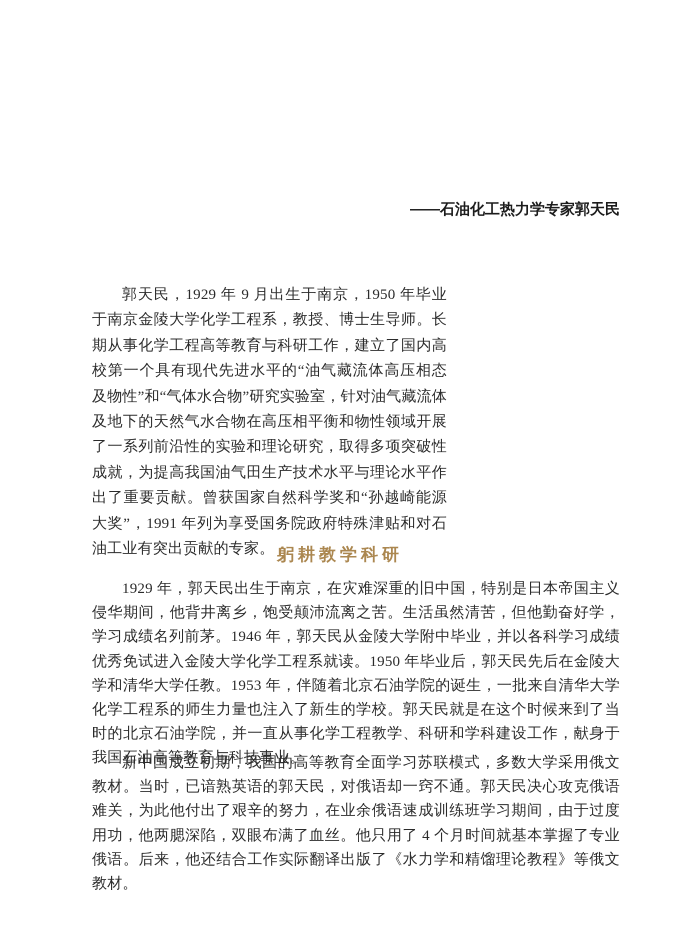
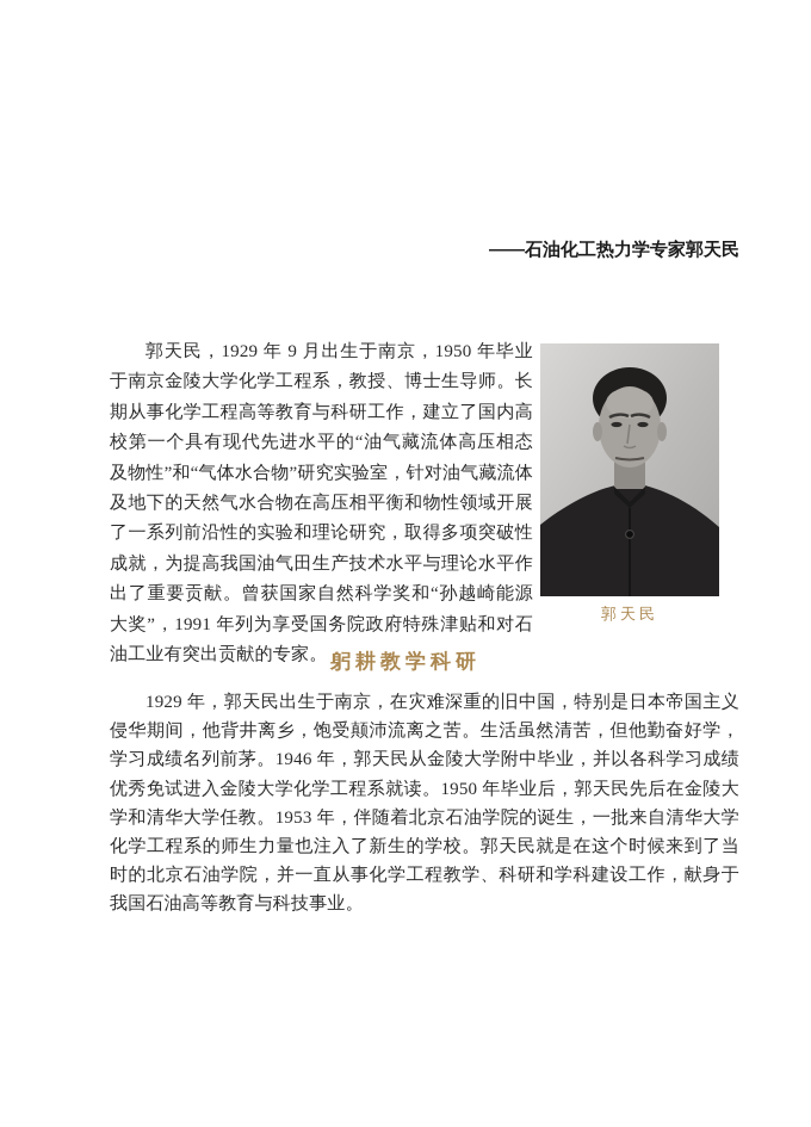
  ——石油化工热力学专家郭天民
  郭天民，1929 年 9 月出生于南京，1950 年毕业于南京金陵大学化学工程系，教授、博士生导师。长期从事化学工程高等教育与科研工作，建立了国内高校第一个具有现代先进水平的“油气藏流体高压相态及物性”和“气体水合物”研究实验室，针对油气藏流体及地下的天然气水合物在高压相平衡和物性领域开展了一系列前沿性的实验和理论研究，取得多项突破性成就，为提高我国油气田生产技术水平与理论水平作出了重要贡献。曾获国家自然科学奖和“孙越崎能源大奖”，1991 年列为享受国务院政府特殊津贴和对石油工业有突出贡献的专家。
+ 郭天民
  躬耕教学科研
  1929 年，郭天民出生于南京，在灾难深重的旧中国，特别是日本帝国主义侵华期间，他背井离乡，饱受颠沛流离之苦。生活虽然清苦，但他勤奋好学，学习成绩名列前茅。1946 年，郭天民从金陵大学附中毕业，并以各科学习成绩优秀免试进入金陵大学化学工程系就读。1950 年毕业后，郭天民先后在金陵大学和清华大学任教。1953 年，伴随着北京石油学院的诞生，一批来自清华大学化学工程系的师生力量也注入了新生的学校。郭天民就是在这个时候来到了当时的北京石油学院，并一直从事化学工程教学、科研和学科建设工作，献身于我国石油高等教育与科技事业。
- 新中国成立初期，我国的高等教育全面学习苏联模式，多数大学采用俄文教材。当时，已谙熟英语的郭天民，对俄语却一窍不通。郭天民决心攻克俄语难关，为此他付出了艰辛的努力，在业余俄语速成训练班学习期间，由于过度用功，他两腮深陷，双眼布满了血丝。他只用了 4 个月时间就基本掌握了专业俄语。后来，他还结合工作实际翻译出版了《水力学和精馏理论教程》等俄文教材。
